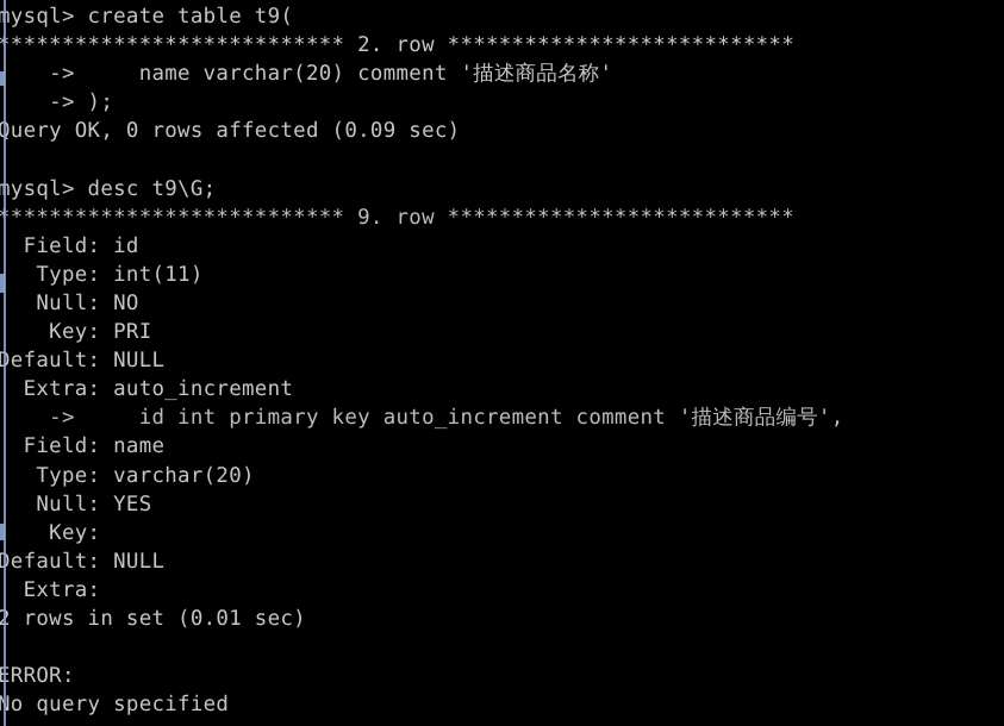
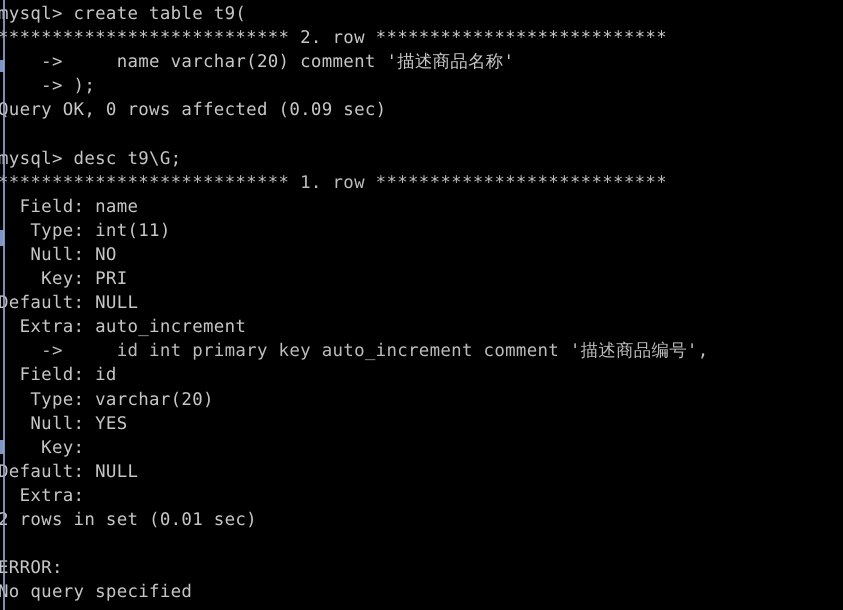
  mysql> create table t9(
  *************************** 2. row ***************************
  -> name varchar(20) comment '描述商品名称'
  -> );
  Query OK, 0 rows affected (0.09 sec)
  mysql> desc t9\G;
- *************************** 9. row ***************************
+ *************************** 1. row ***************************
- Field: id
+ Field: name
  Type: int(11)
  Null: NO
  Key: PRI
  Default: NULL
  Extra: auto_increment
  -> id int primary key auto_increment comment '描述商品编号',
- Field: name
+ Field: id
  Type: varchar(20)
  Null: YES
  Key:
  Default: NULL
  Extra:
  2 rows in set (0.01 sec)
  ERROR:
  No query specified
